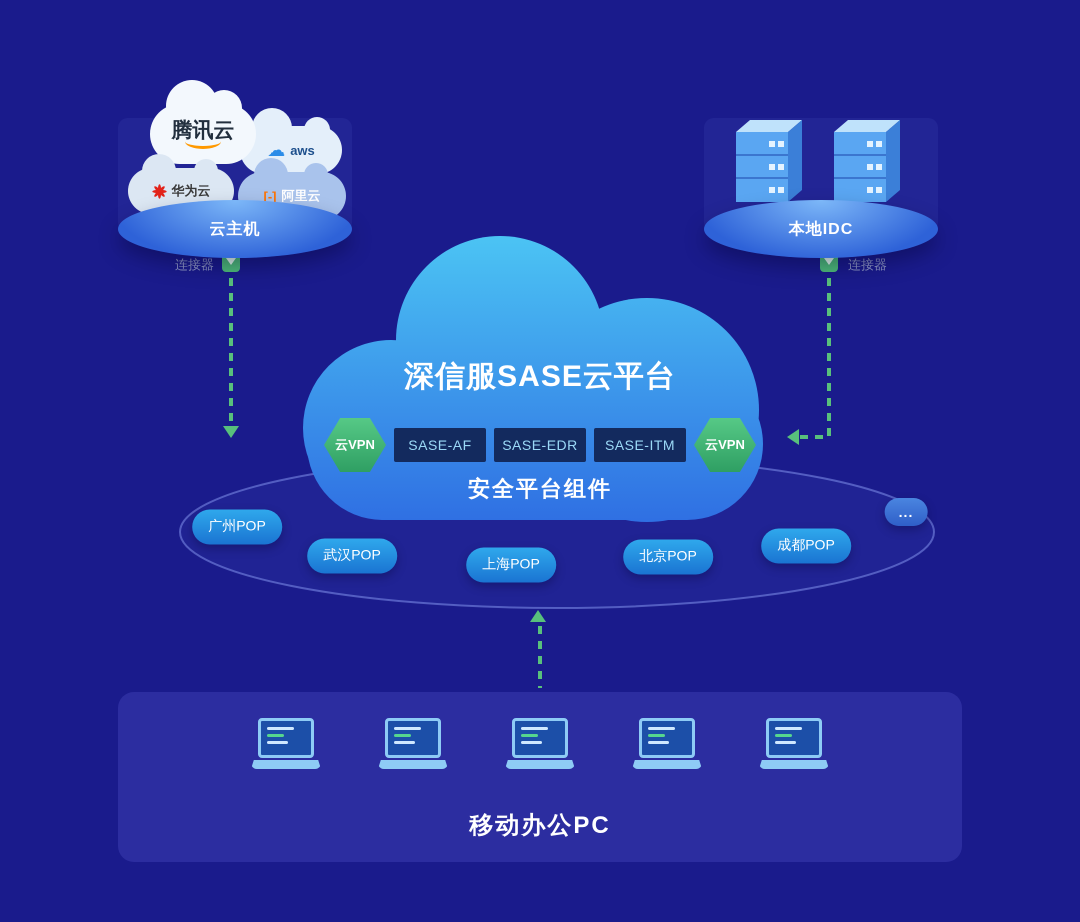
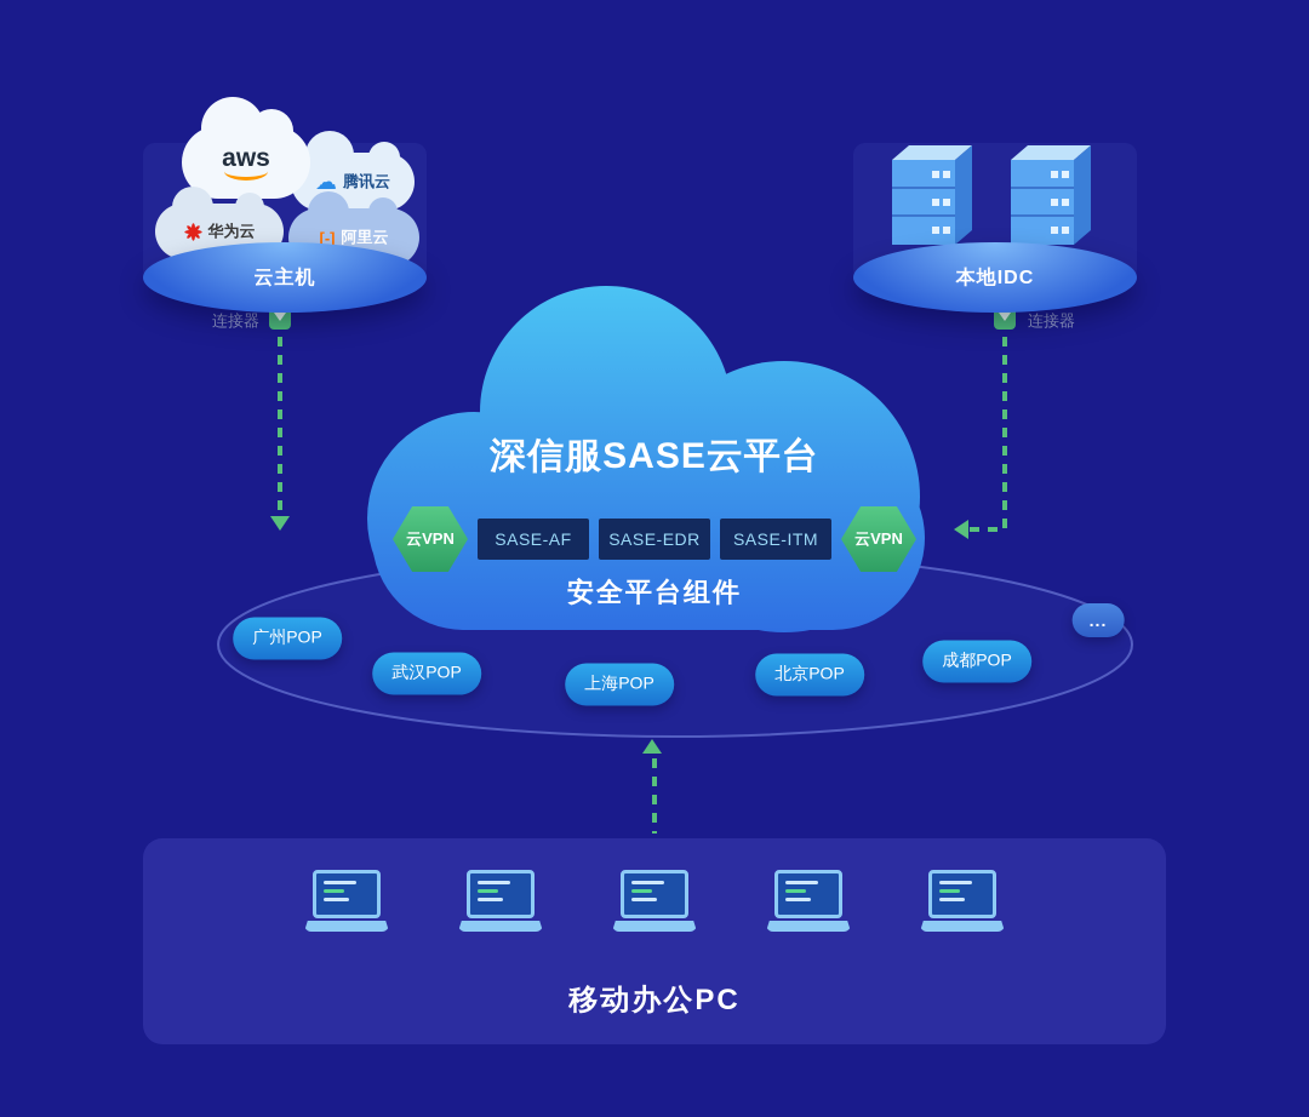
- 腾讯云
+ aws
  ☁
- aws
+ 腾讯云
  华为云
  [-]
  阿里云
  云主机
  连接器
  本地IDC
  连接器
  深信服SASE云平台
  云VPN
  SASE-AF
  SASE-EDR
  SASE-ITM
  云VPN
  安全平台组件
  广州POP
  武汉POP
  上海POP
  北京POP
  成都POP
  ...
  移动办公PC
